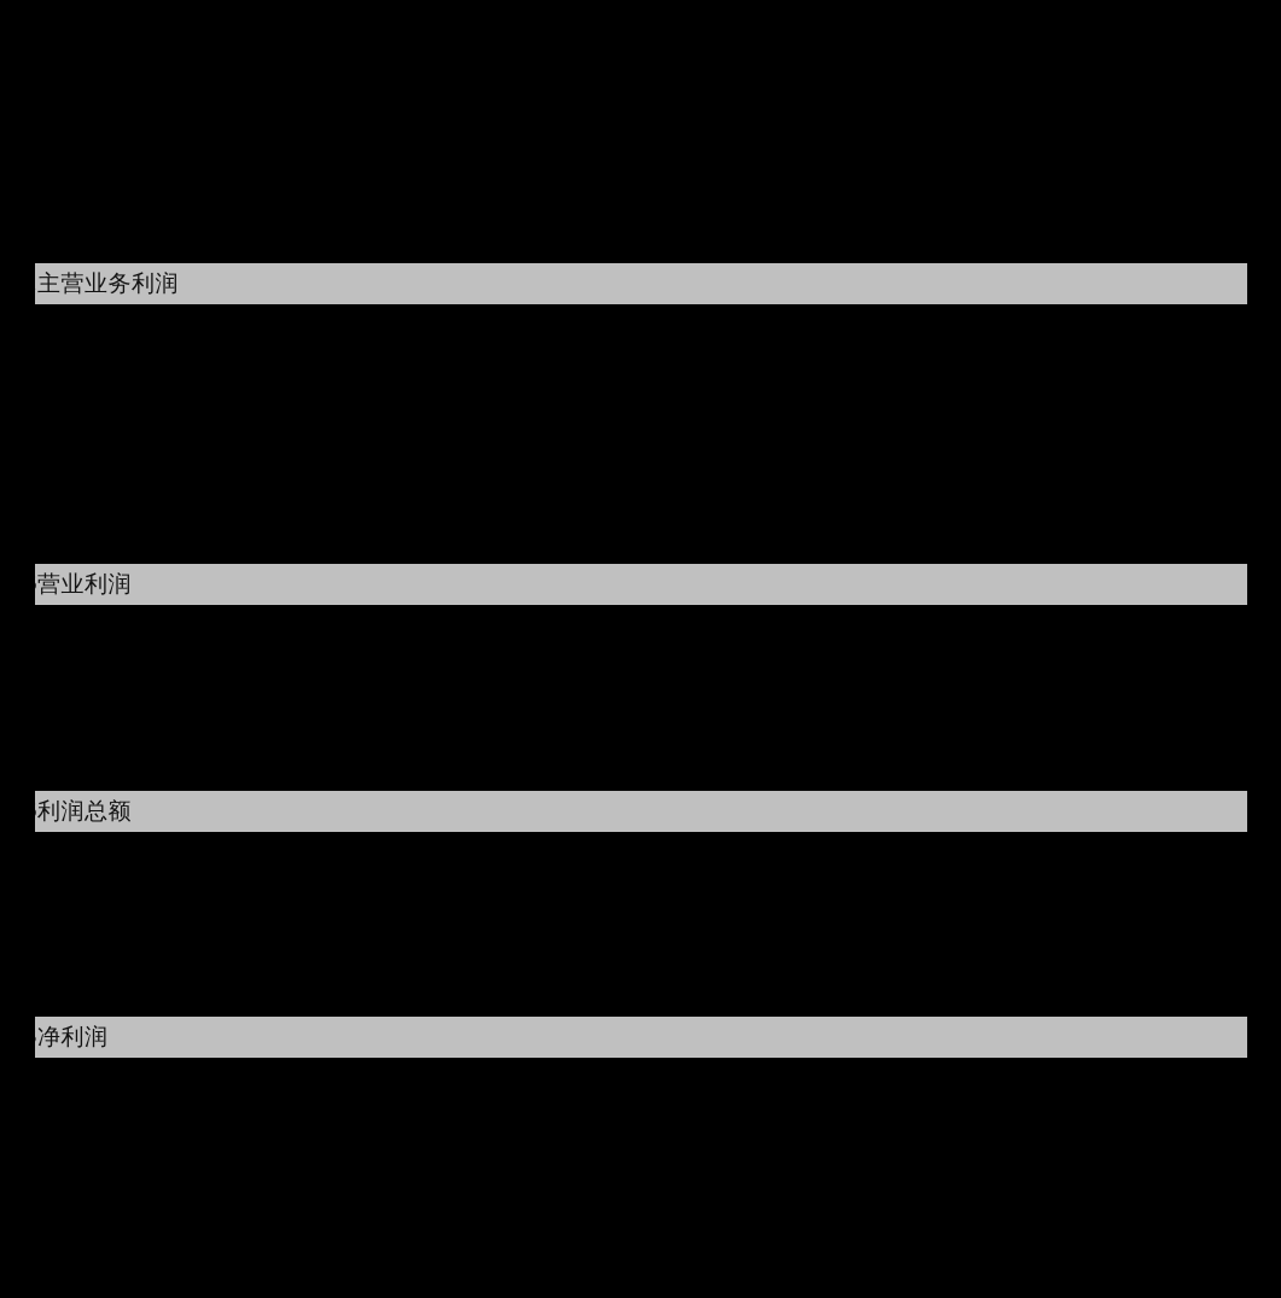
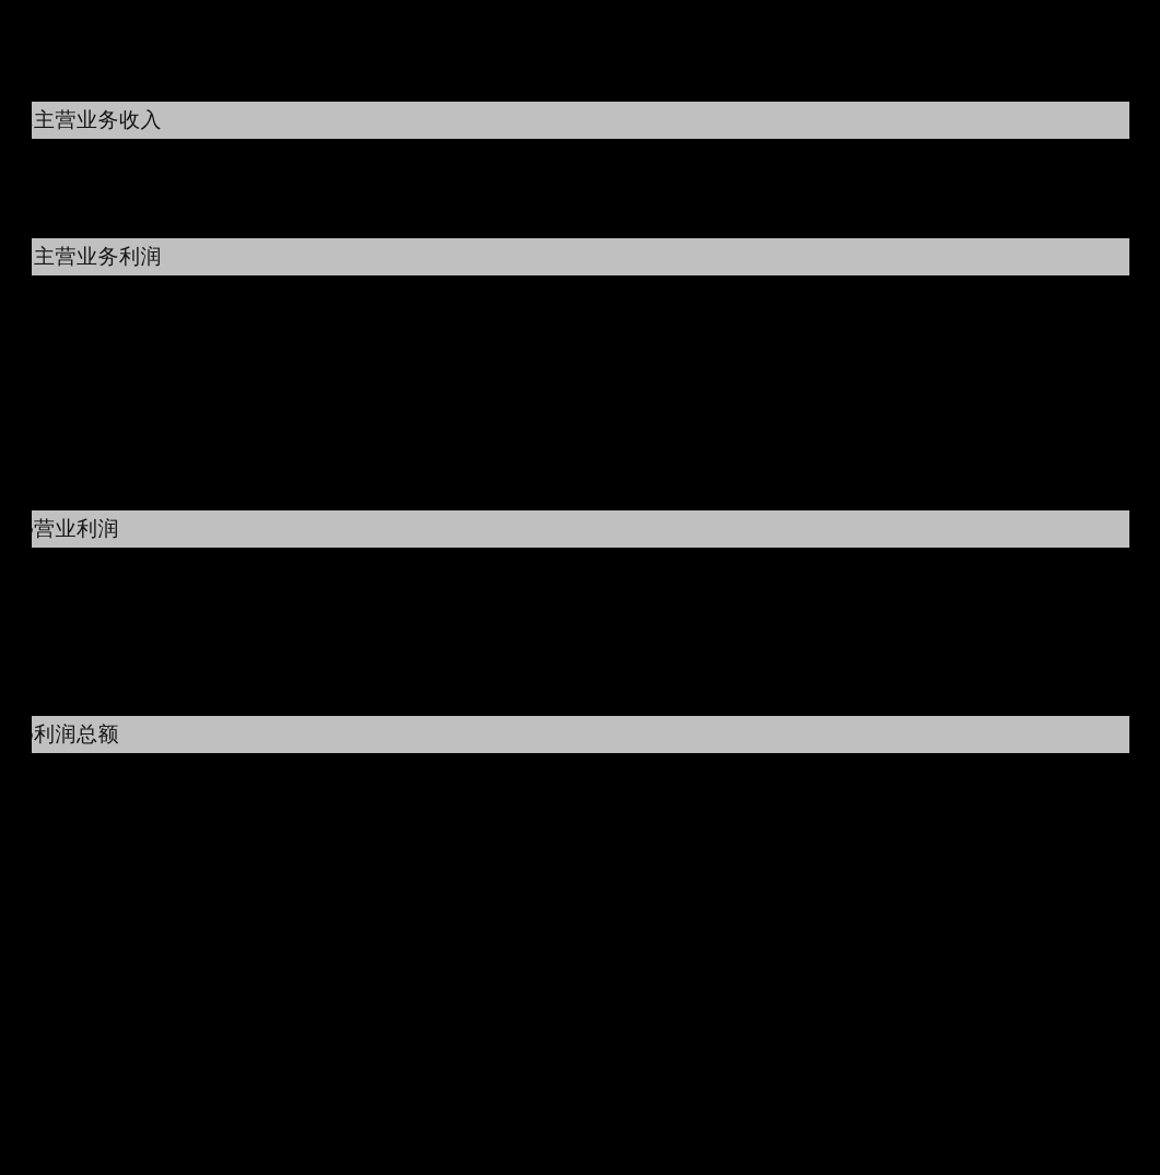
+ 主营业务收入
  主营业务利润
  营业利润
  利润总额
- 净利润
